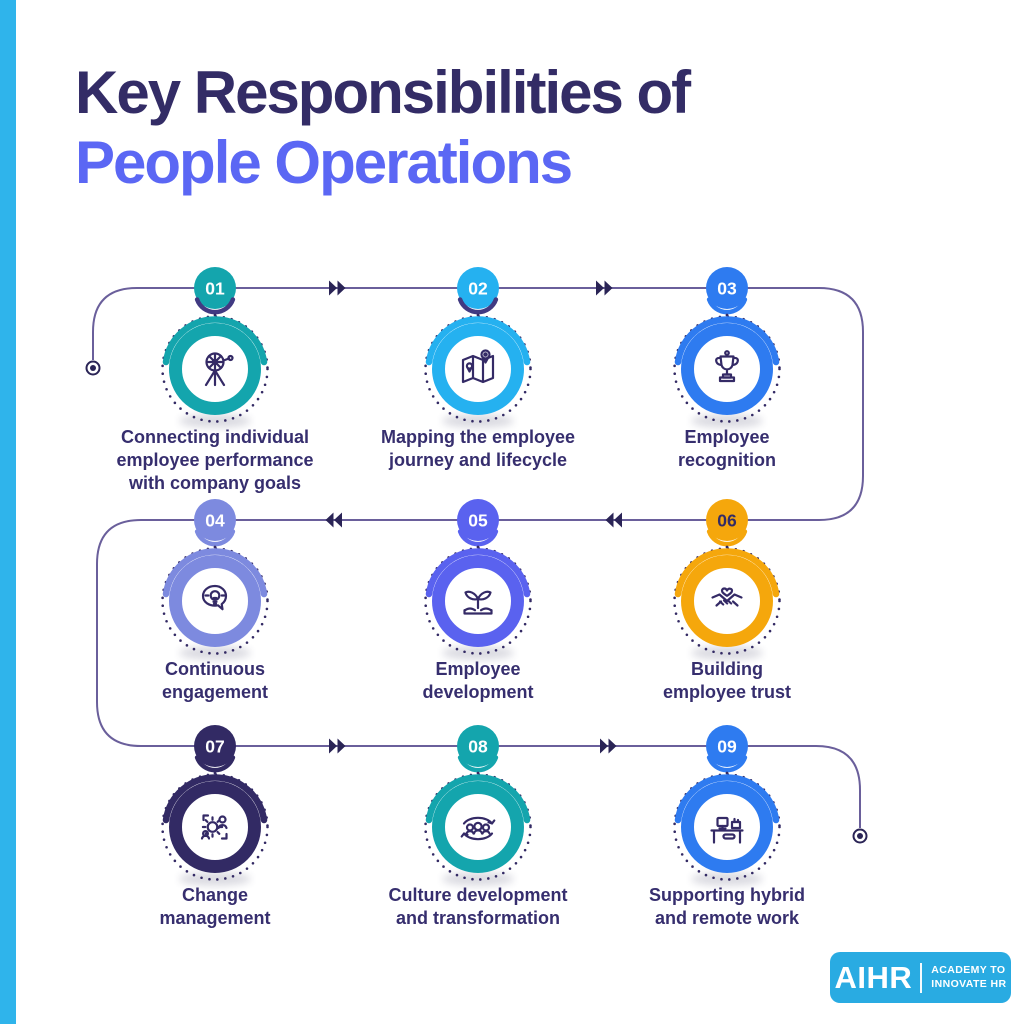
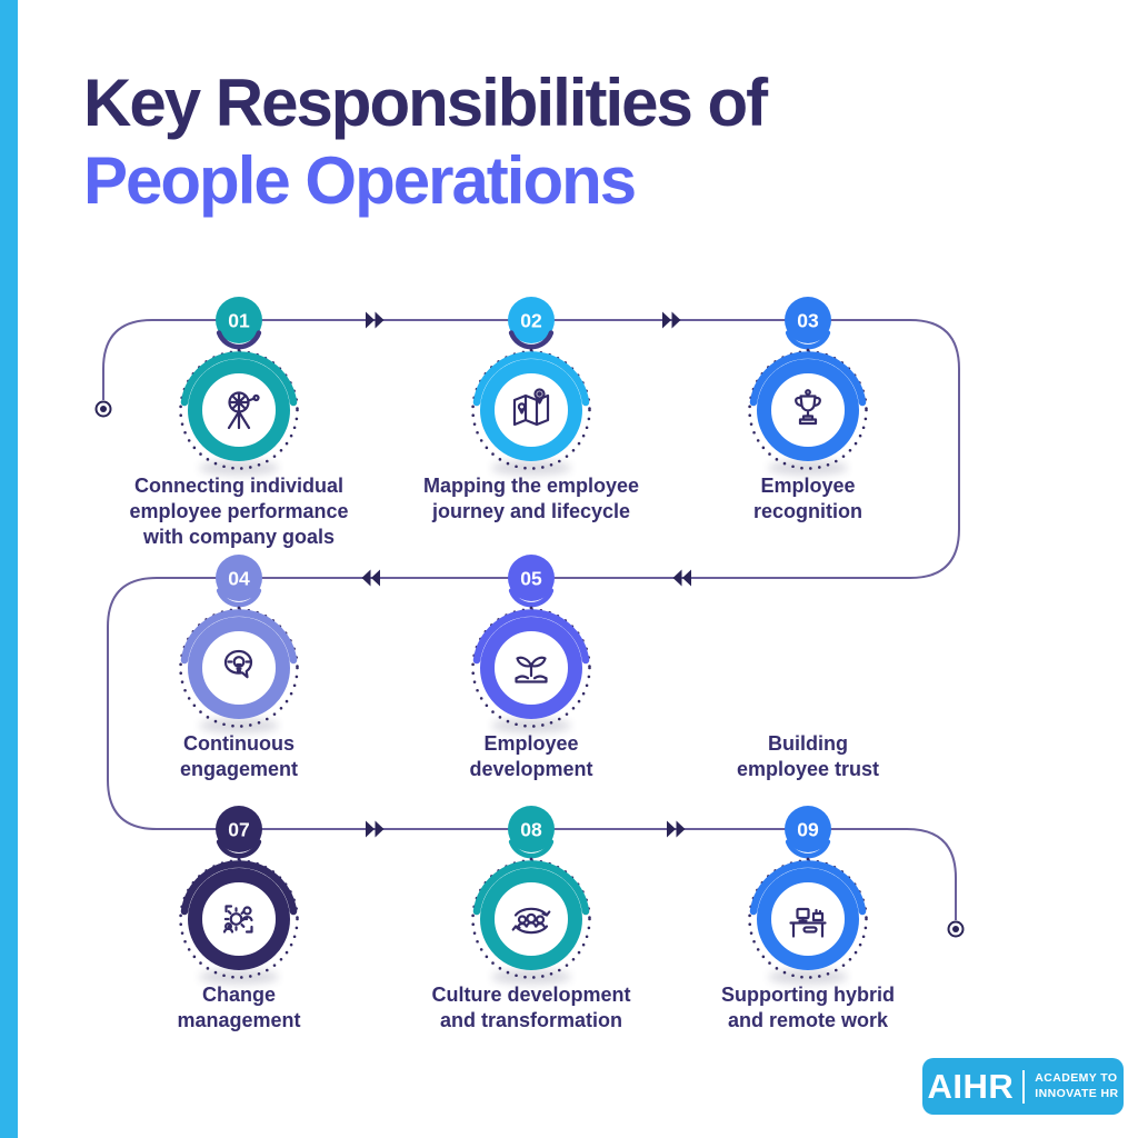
  Key Responsibilities of
  People Operations
  01
  Connecting individual
  employee performance
  with company goals
  02
  Mapping the employee
  journey and lifecycle
  03
  Employee
  recognition
  04
  Continuous
  engagement
  05
  Employee
  development
- 06
  Building
  employee trust
  07
  Change
  management
  08
  Culture development
  and transformation
  09
  Supporting hybrid
  and remote work
  AIHR
  ACADEMY TO
  INNOVATE HR
